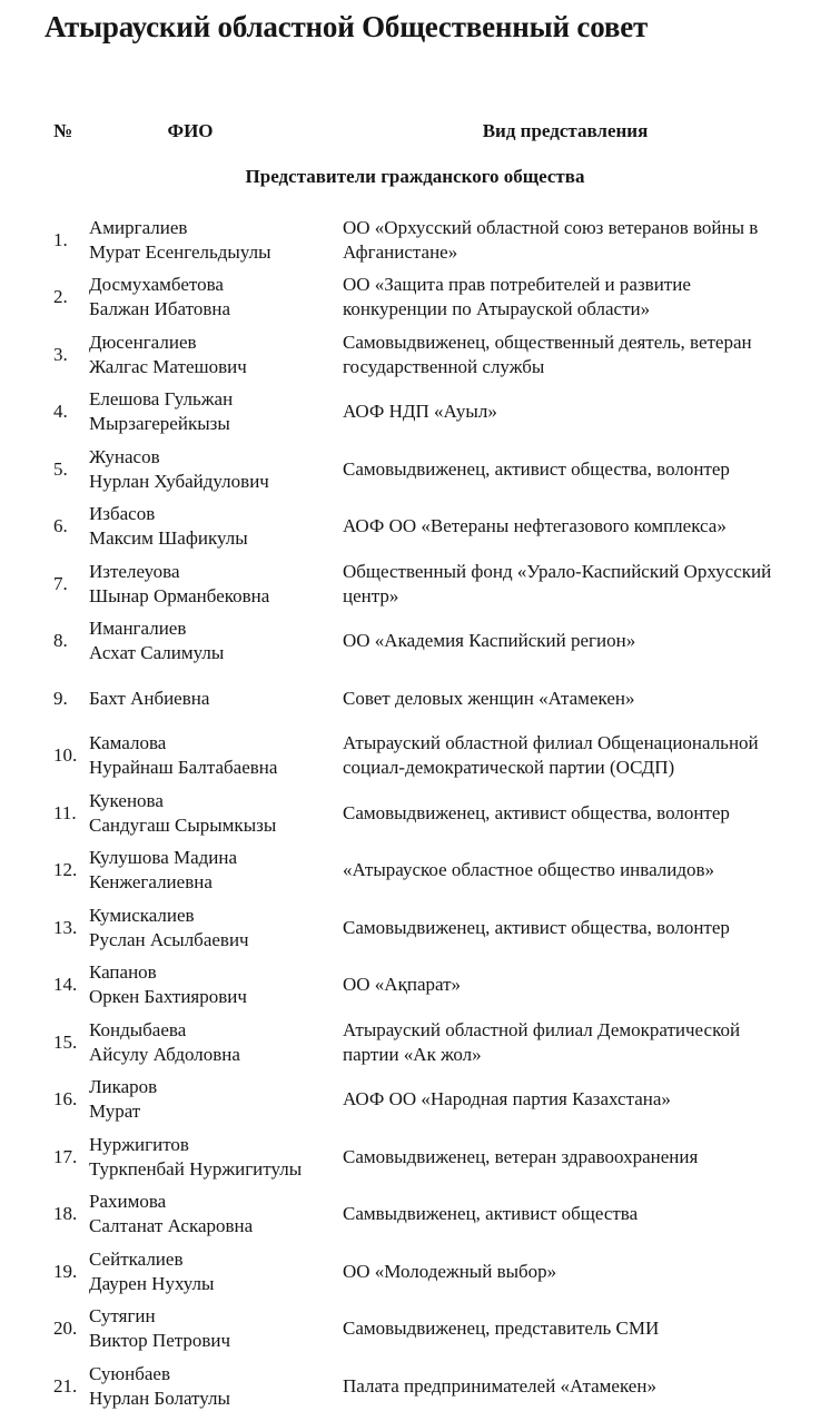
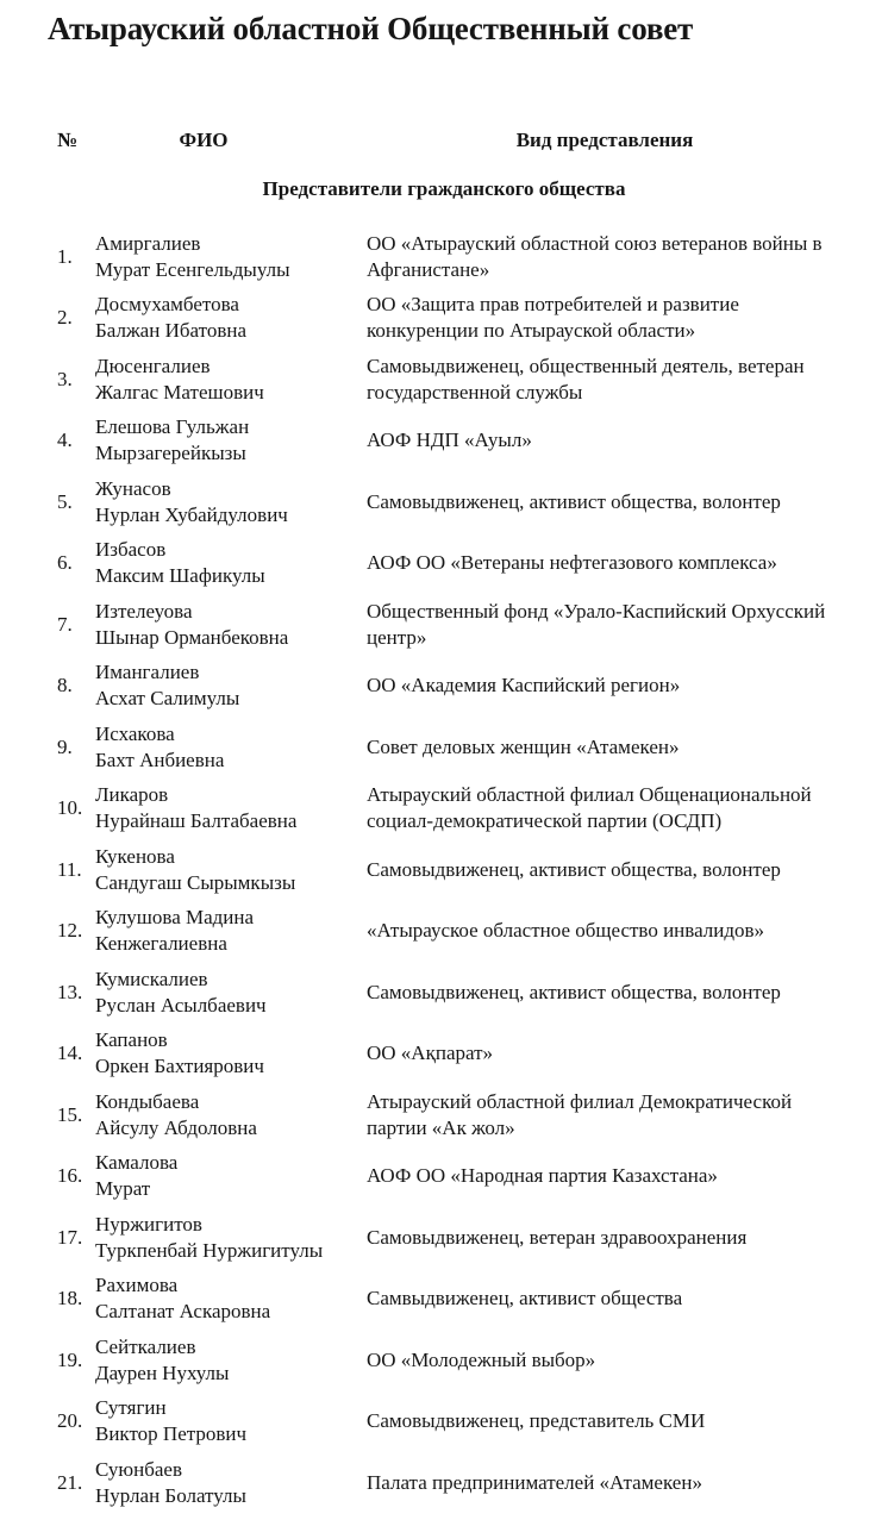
  Атырауский областной Общественный совет
  №
  ФИО
  Вид представления
  Представители гражданского общества
  1.
  Амиргалиев
  Мурат Есенгельдыулы
- ОО «Орхусский областной союз ветеранов войны в Афганистане»
+ ОО «Атырауский областной союз ветеранов войны в Афганистане»
  2.
  Досмухамбетова
  Балжан Ибатовна
  ОО «Защита прав потребителей и развитие конкуренции по Атырауской области»
  3.
  Дюсенгалиев
  Жалгас Матешович
  Самовыдвиженец, общественный деятель, ветеран государственной службы
  4.
  Елешова Гульжан
  Мырзагерейкызы
  АОФ НДП «Ауыл»
  5.
  Жунасов
  Нурлан Хубайдулович
  Самовыдвиженец, активист общества, волонтер
  6.
  Избасов
  Максим Шафикулы
  АОФ ОО «Ветераны нефтегазового комплекса»
  7.
  Изтелеуова
  Шынар Орманбековна
  Общественный фонд «Урало-Каспийский Орхусский центр»
  8.
  Имангалиев
  Асхат Салимулы
  ОО «Академия Каспийский регион»
  9.
+ Исхакова
  Бахт Анбиевна
  Совет деловых женщин «Атамекен»
  10.
- Камалова
+ Ликаров
  Нурайнаш Балтабаевна
  Атырауский областной филиал Общенациональной социал-демократической партии (ОСДП)
  11.
  Кукенова
  Сандугаш Сырымкызы
  Самовыдвиженец, активист общества, волонтер
  12.
  Кулушова Мадина
  Кенжегалиевна
  «Атырауское областное общество инвалидов»
  13.
  Кумискалиев
  Руслан Асылбаевич
  Самовыдвиженец, активист общества, волонтер
  14.
  Капанов
  Оркен Бахтиярович
  ОО «Ақпарат»
  15.
  Кондыбаева
  Айсулу Абдоловна
  Атырауский областной филиал Демократической партии «Ак жол»
  16.
- Ликаров
+ Камалова
  Мурат
  АОФ ОО «Народная партия Казахстана»
  17.
  Нуржигитов
  Туркпенбай Нуржигитулы
  Самовыдвиженец, ветеран здравоохранения
  18.
  Рахимова
  Салтанат Аскаровна
  Самвыдвиженец, активист общества
  19.
  Сейткалиев
  Даурен Нухулы
  ОО «Молодежный выбор»
  20.
  Сутягин
  Виктор Петрович
  Самовыдвиженец, представитель СМИ
  21.
  Суюнбаев
  Нурлан Болатулы
  Палата предпринимателей «Атамекен»
